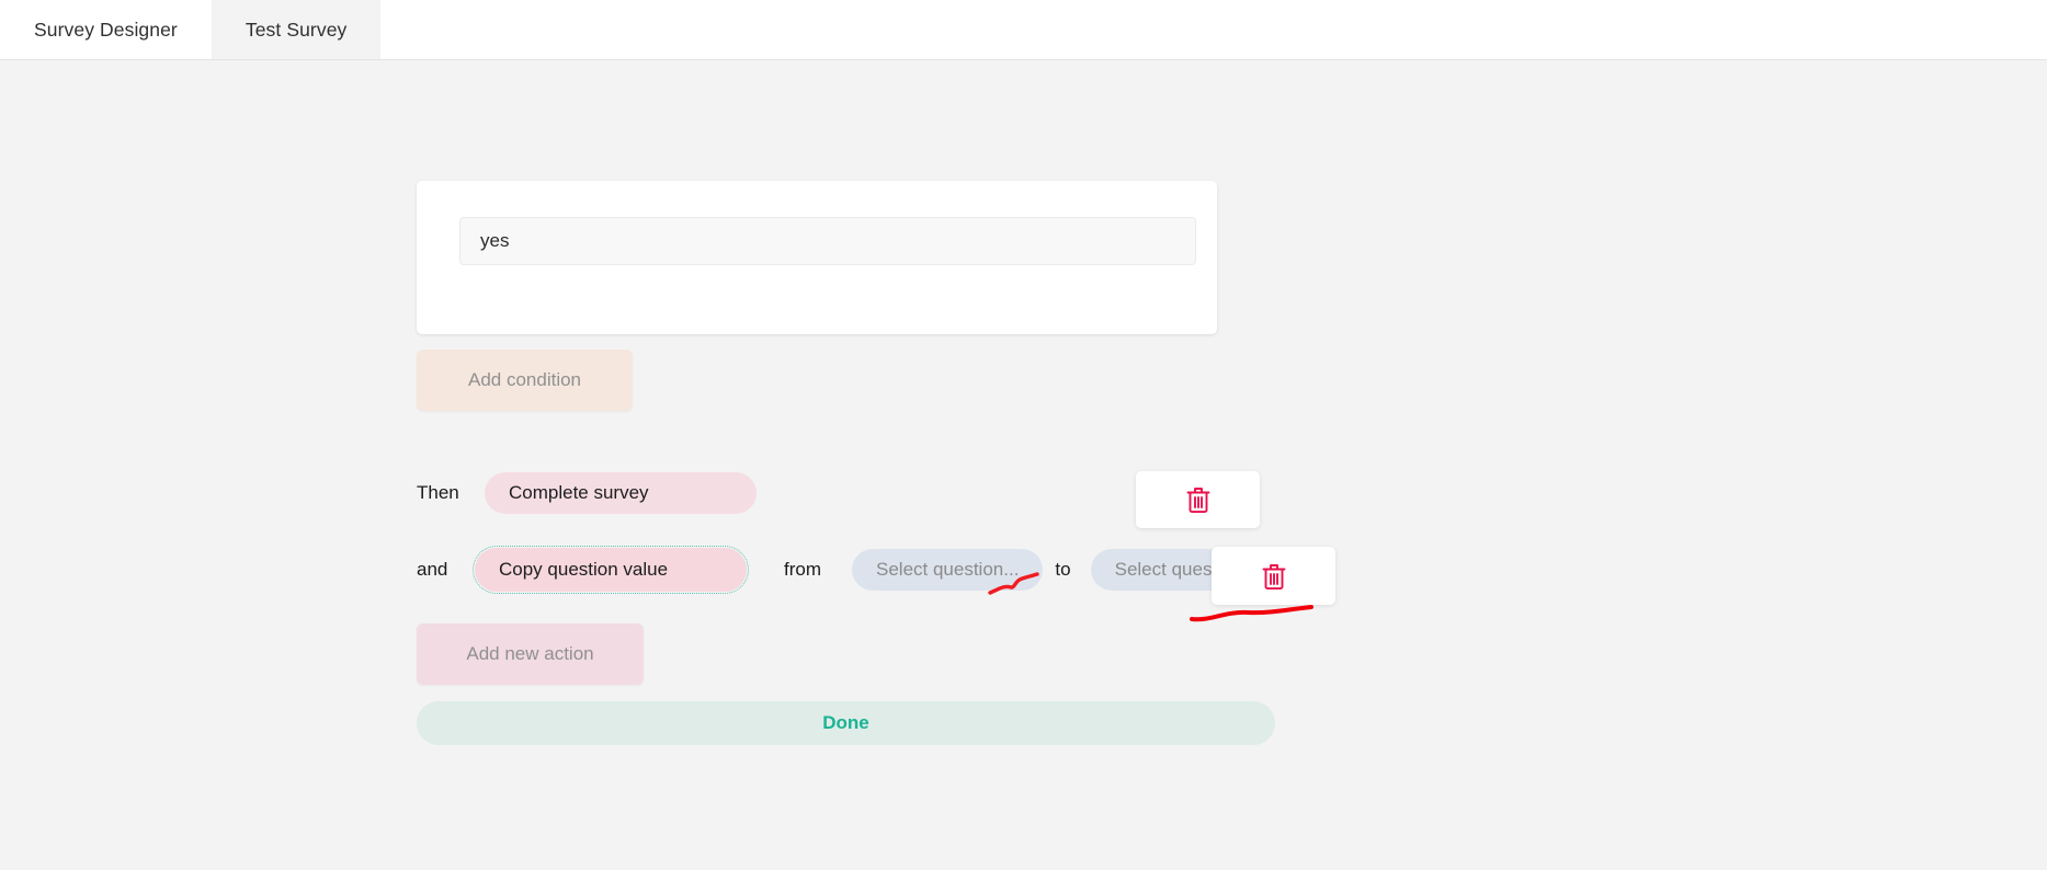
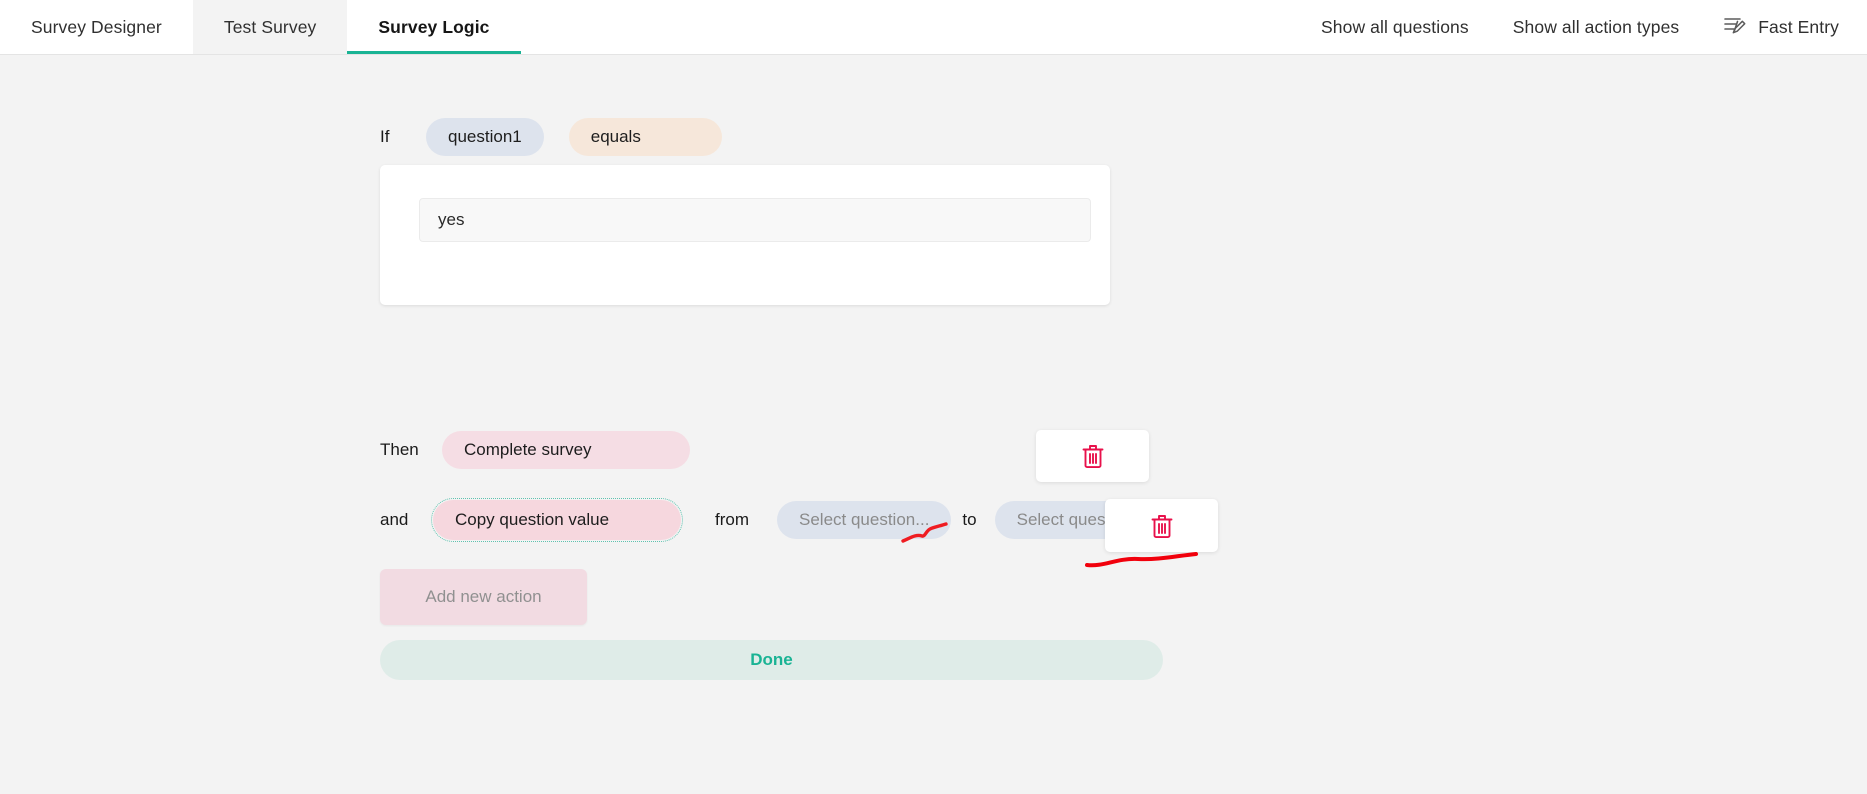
  Survey Designer
  Test Survey
+ Survey Logic
+ Show all questions
+ Show all action types
+ Fast Entry
+ If
+ question1
+ equals
  yes
- Add condition
  Then
  Complete survey
  and
  Copy question value
  from
  Select question...
  to
  Add new action
  Done
